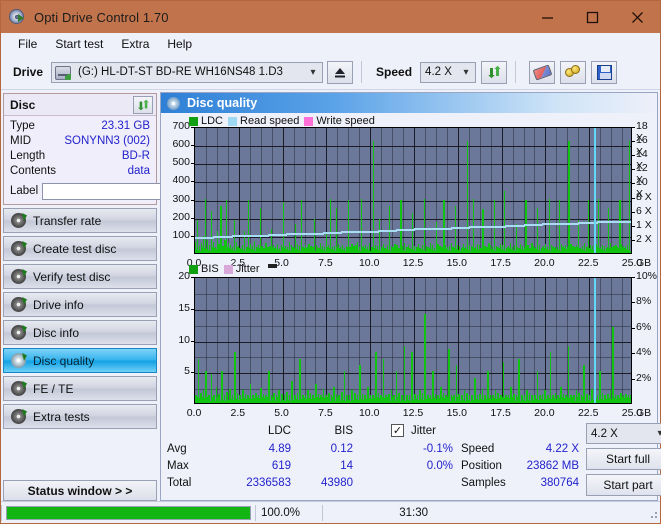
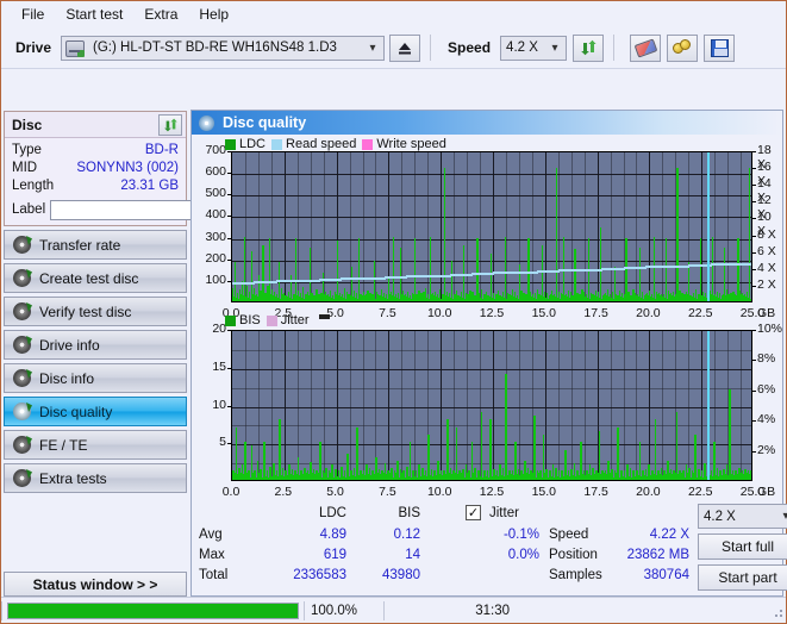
- Opti Drive Control 1.70
  File
  Start test
  Extra
  Help
  Drive
  (G:) HL-DT-ST BD-RE WH16NS48 1.D3
  ▾
  Speed
  4.2 X
  ▾
  Disc
  Type
- 23.31 GB
+ BD-R
  MID
  SONYNN3 (002)
  Length
- BD-R
+ 23.31 GB
- Contents
- data
  Label
  Transfer rate
  Create test disc
  Verify test disc
  Drive info
  Disc info
  Disc quality
  FE / TE
  Extra tests
  Status window > >
  Disc quality
  LDC
  Read speed
  Write speed
  100
  200
  300
  400
  500
  600
  700
  2 X
- 1 X
+ 4 X
  6 X
  8 X
  10 X
  12 X
  14 X
  16 X
  18 X
  0.0
  2.5
  5.0
  7.5
  10.0
  12.5
  15.0
  17.5
  20.0
  22.5
  25.0
  GB
  BIS
  Jitter
  5
  10
  15
  20
  2%
  4%
  6%
  8%
  10%
  0.0
  2.5
  5.0
  7.5
  10.0
  12.5
  15.0
  17.5
  20.0
  22.5
  25.0
  GB
  LDC
  BIS
  Avg
  4.89
  0.12
  Max
  619
  14
  Total
  2336583
  43980
  ✓
  Jitter
  -0.1%
  0.0%
  Speed
  4.22 X
  Position
  23862 MB
  Samples
  380764
  4.2 X
  ▾
  Start full
  Start part
  100.0%
  31:30
